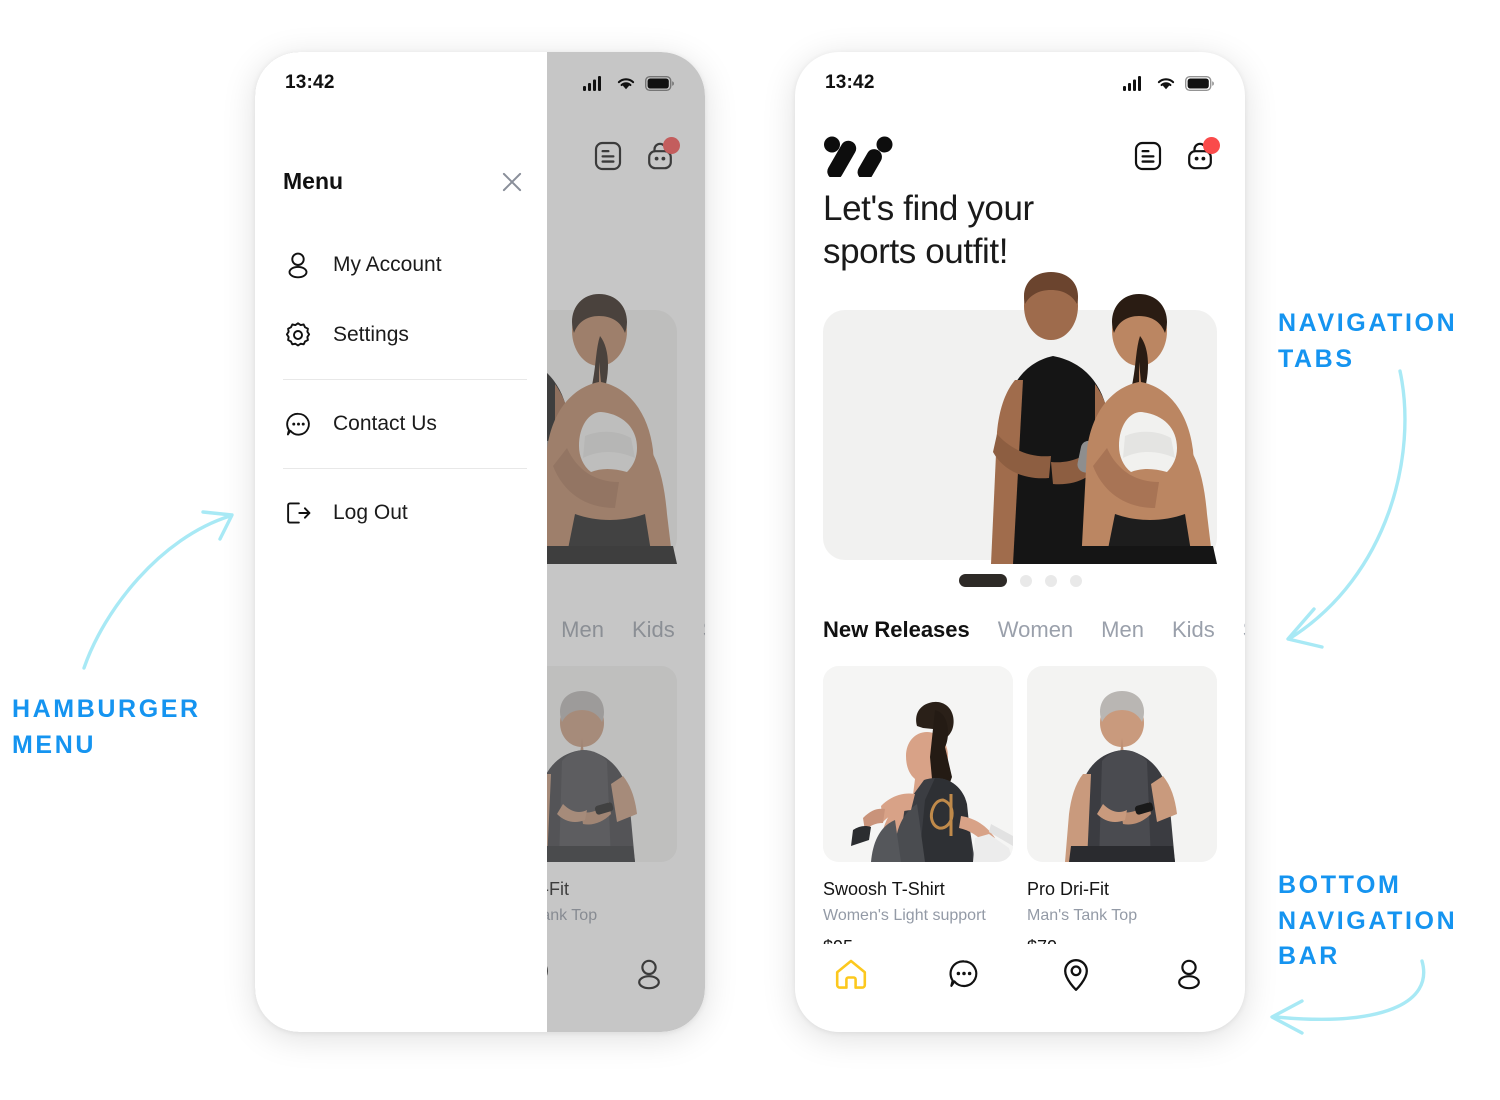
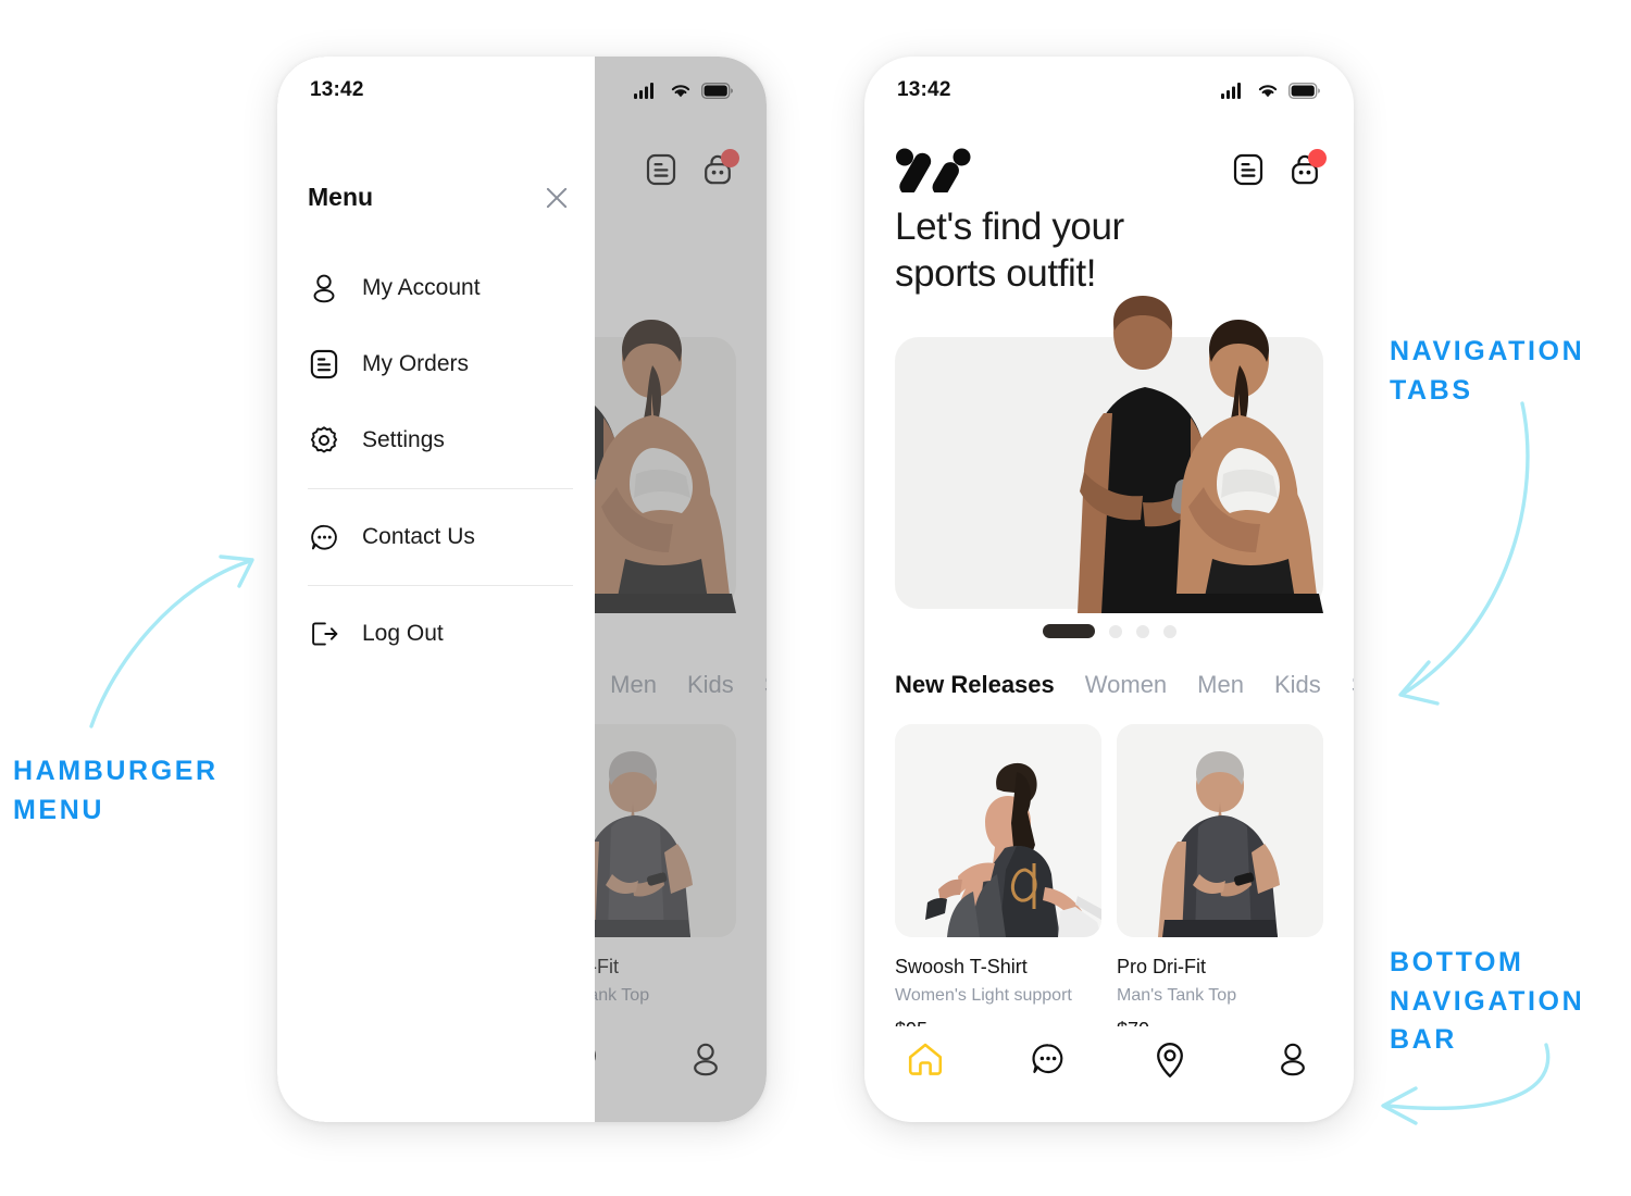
  Men
  Kids
  13:42
  Menu
  My Account
+ My Orders
  Settings
  Contact Us
  Log Out
  13:42
  Let's find your
  sports outfit!
  New Releases
  Women
  Men
  Kids
  Swoosh T-Shirt
  Women's Light support
  Pro Dri-Fit
  Man's Tank Top
  HAMBURGER
  MENU
  NAVIGATION
  TABS
  BOTTOM
  NAVIGATION
  BAR
